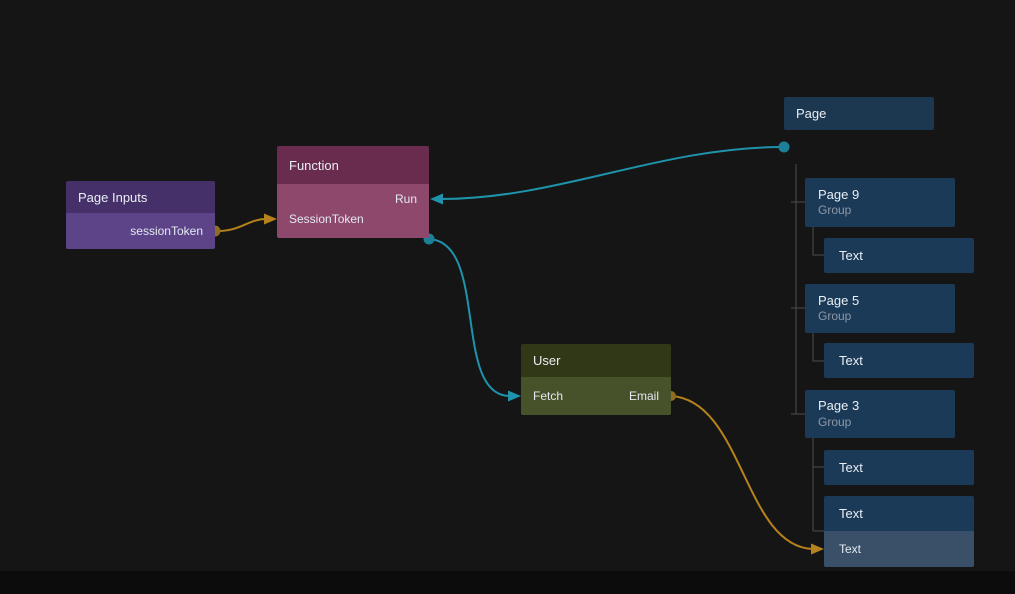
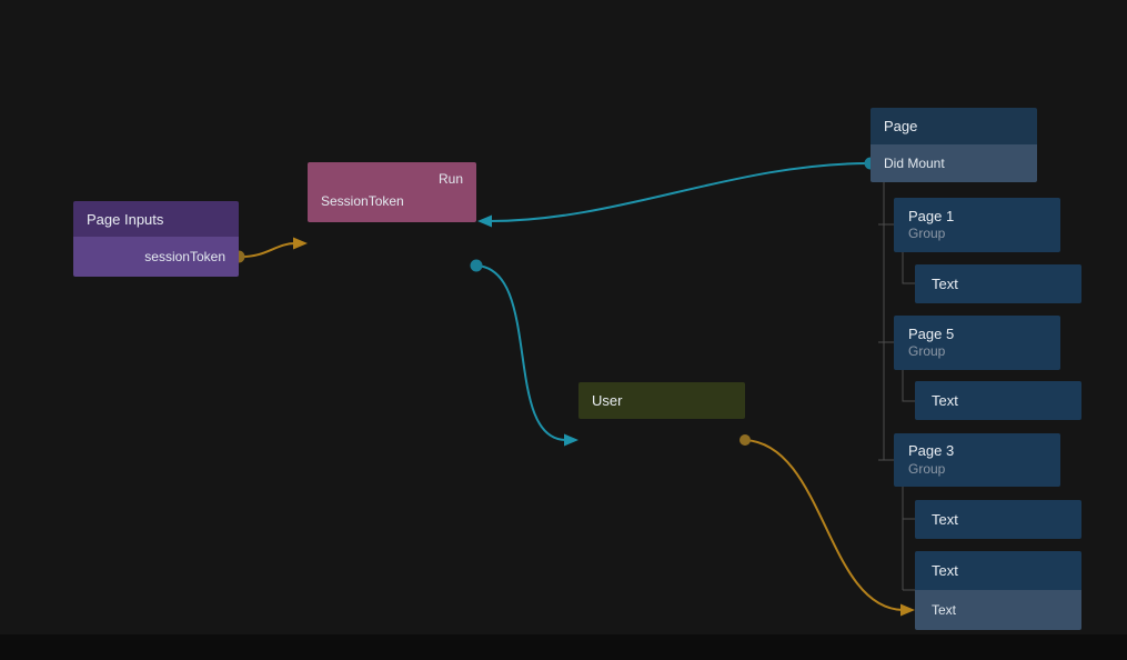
  Page Inputs
  sessionToken
- Function
  Run
  SessionToken
  User
- Fetch
- Email
  Page
+ Did Mount
- Page 9
+ Page 1
  Group
  Text
  Page 5
  Group
  Text
  Page 3
  Group
  Text
  Text
  Text
